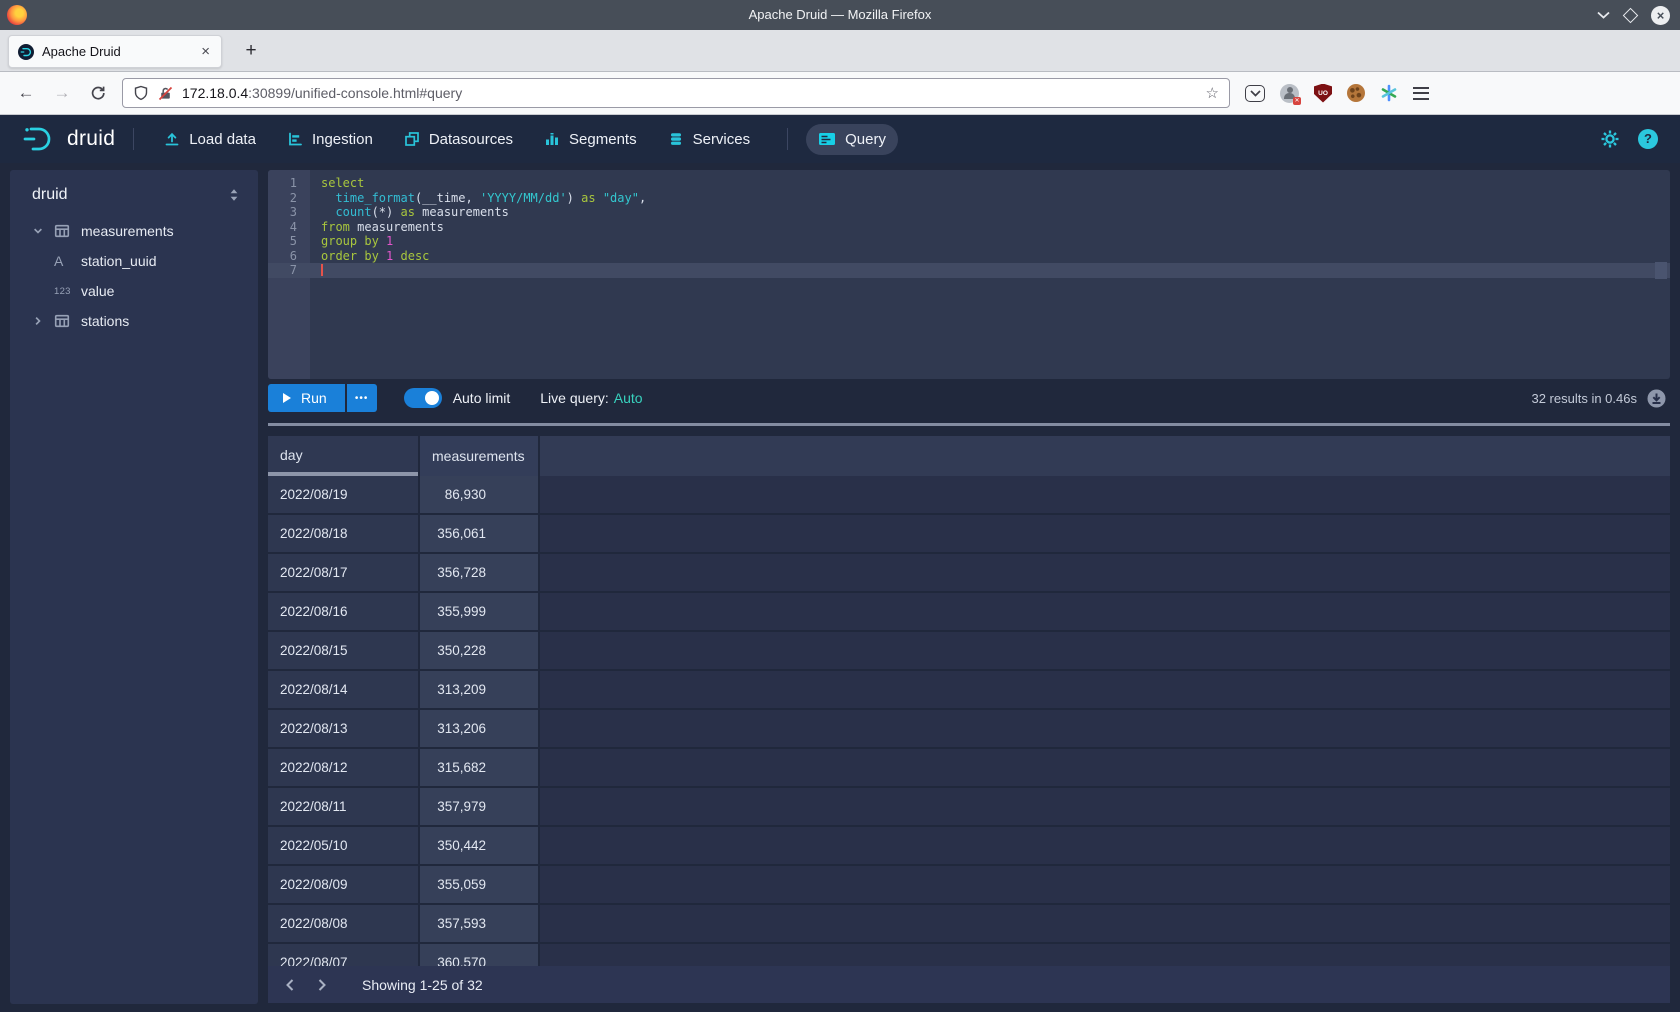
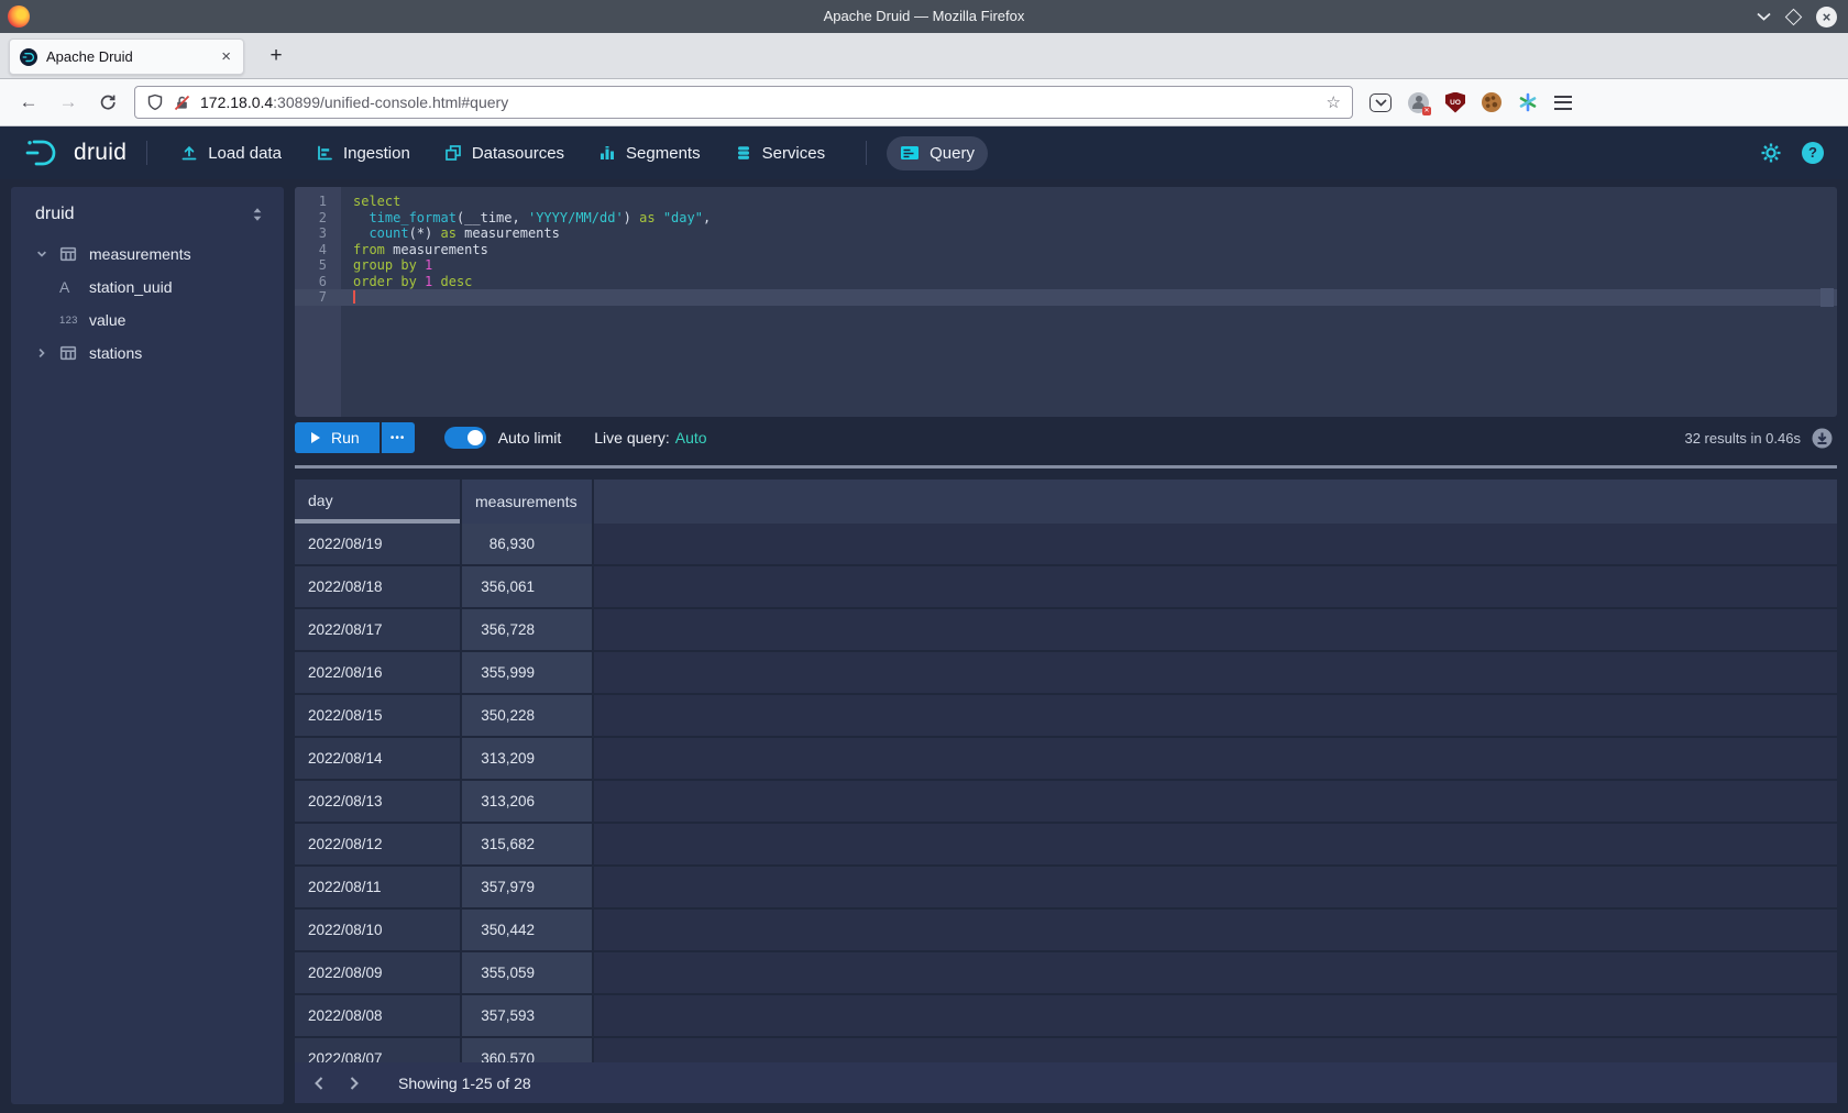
  Apache Druid — Mozilla Firefox
  ×
  Apache Druid
  ×
  +
  ←
  →
  172.18.0.4:30899/unified-console.html#query
  ☆
  druid
  Load data
  Ingestion
  Datasources
  Segments
  Services
  Query
  ?
  druid
  measurements
  A
  station_uuid
  123
  value
  stations
  1
  select
  2
  time_format(__time, 'YYYY/MM/dd') as "day",
  3
  count(*) as measurements
  4
  from measurements
  5
  group by 1
  6
  order by 1 desc
  7
  Run
  •••
  Auto limit
  Live query:
  Auto
  32 results in 0.46s
  day
  measurements
  2022/08/19
  86,930
  2022/08/18
  356,061
  2022/08/17
  356,728
  2022/08/16
  355,999
  2022/08/15
  350,228
  2022/08/14
  313,209
  2022/08/13
  313,206
  2022/08/12
  315,682
  2022/08/11
  357,979
- 2022/05/10
+ 2022/08/10
  350,442
  2022/08/09
  355,059
  2022/08/08
  357,593
  2022/08/07
  360,570
- Showing 1-25 of 32
+ Showing 1-25 of 28
